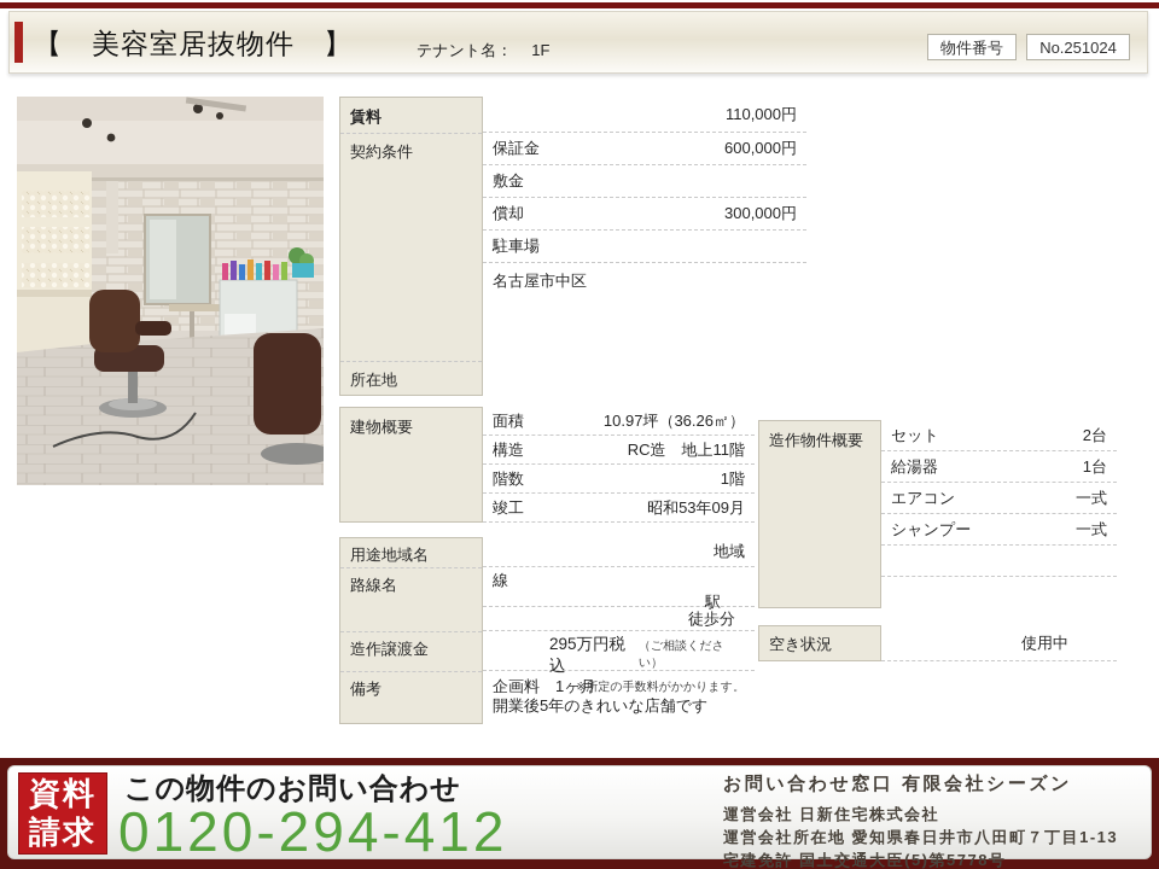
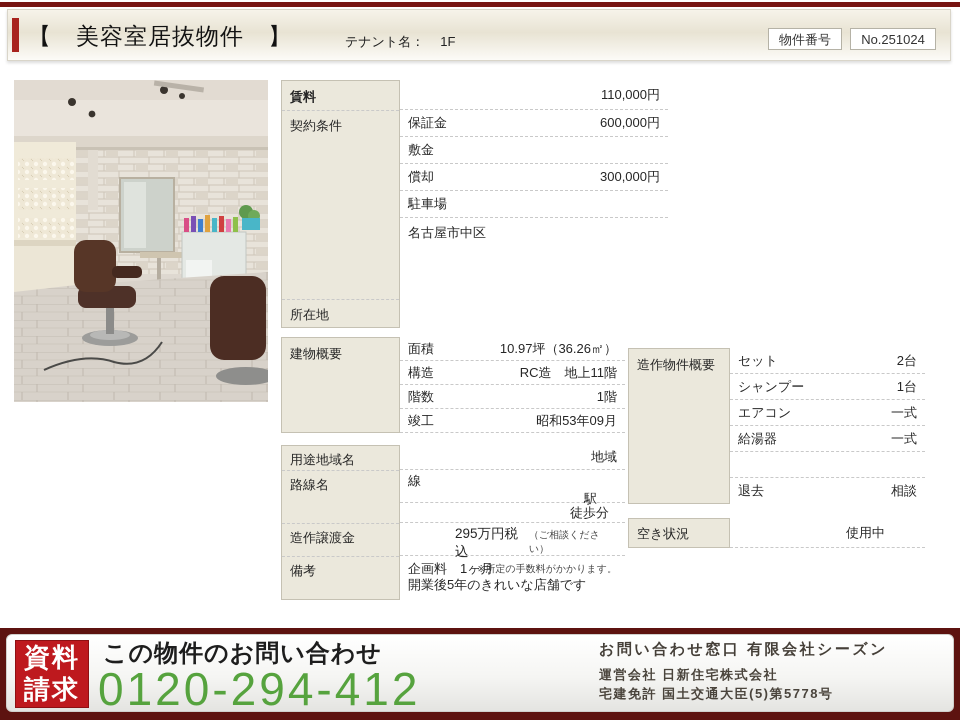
  【 美容室居抜物件 】
  テナント名： 1F
  物件番号
  No.251024
  賃料
  契約条件
  所在地
  110,000円
  保証金
  600,000円
  敷金
  償却
  300,000円
  駐車場
  名古屋市中区
  建物概要
  面積
  10.97坪（36.26㎡）
  構造
  RC造 地上11階
  階数
  1階
  竣工
  昭和53年09月
  造作物件概要
  セット
  2台
- 給湯器
+ シャンプー
  1台
  エアコン
  一式
- シャンプー
+ 給湯器
  一式
+ 退去
+ 相談
  用途地域名
  路線名
  造作譲渡金
  備考
  地域
  線
  駅
  徒歩分
  295万円税込
  （ご相談ください）
  ※所定の手数料がかかります。
  企画料 1ヶ月
  開業後5年のきれいな店舗です
  空き状況
  使用中
  資料請求
  この物件のお問い合わせ
  0120-294-412
  お問い合わせ窓口 有限会社シーズン
  運営会社 日新住宅株式会社
- 運営会社所在地 愛知県春日井市八田町７丁目1-13
  宅建免許 国土交通大臣(5)第5778号
